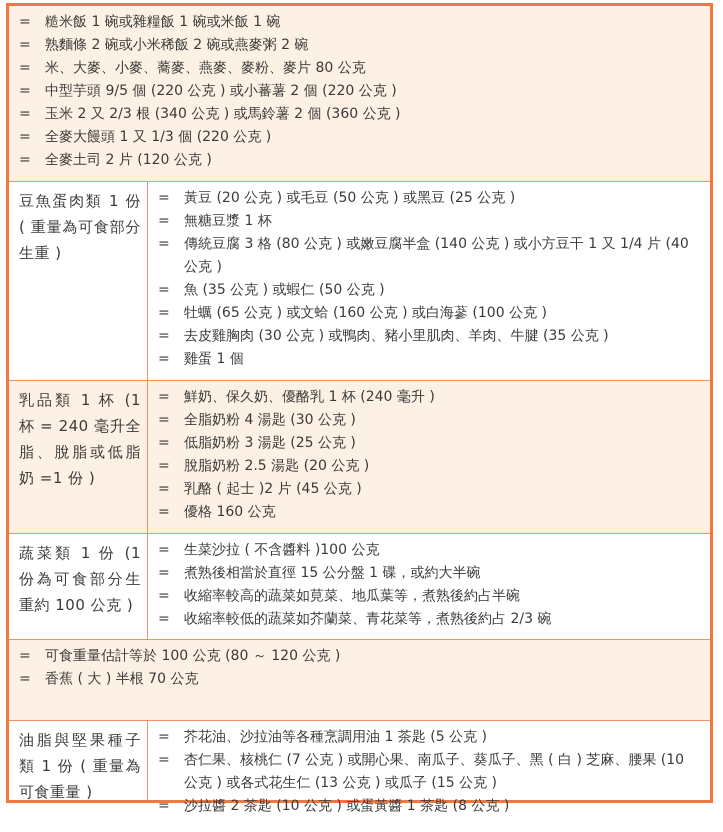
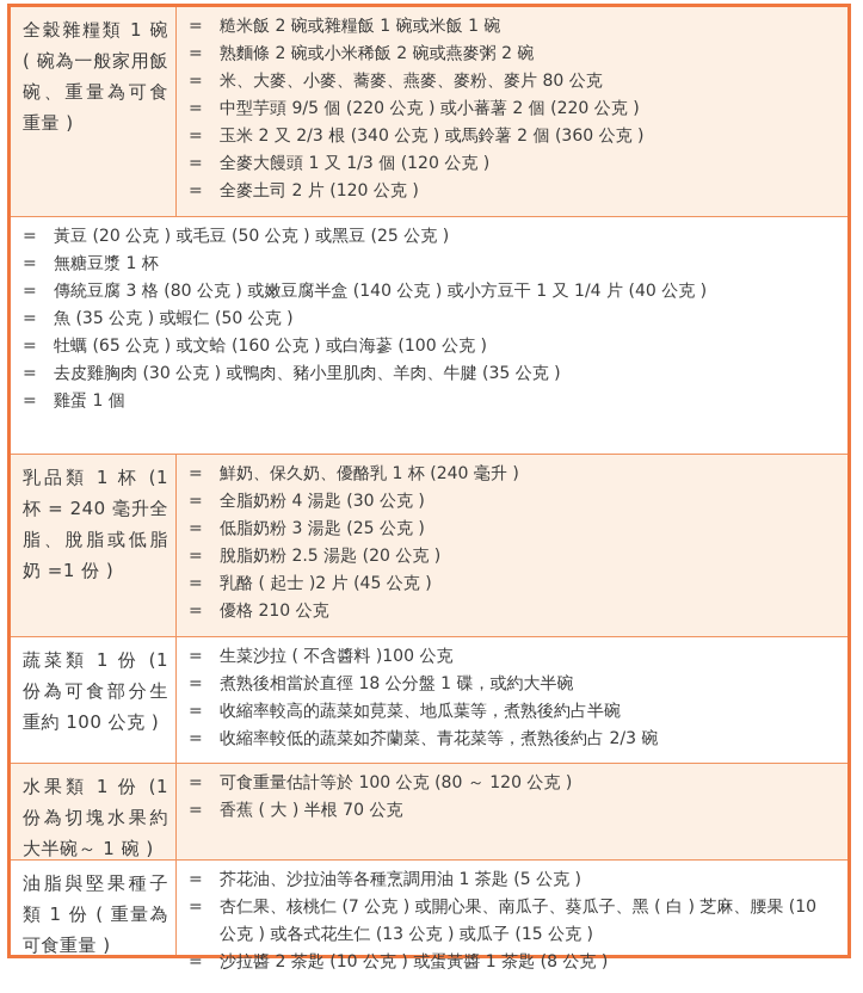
+ 全穀雜糧類 1 碗 ( 碗為一般家用飯碗、重量為可食重量 )
  =
- 糙米飯 1 碗或雜糧飯 1 碗或米飯 1 碗
+ 糙米飯 2 碗或雜糧飯 1 碗或米飯 1 碗
  =
  熟麵條 2 碗或小米稀飯 2 碗或燕麥粥 2 碗
  =
  米、大麥、小麥、蕎麥、燕麥、麥粉、麥片 80 公克
  =
  中型芋頭 9/5 個 (220 公克 ) 或小蕃薯 2 個 (220 公克 )
  =
  玉米 2 又 2/3 根 (340 公克 ) 或馬鈴薯 2 個 (360 公克 )
  =
- 全麥大饅頭 1 又 1/3 個 (220 公克 )
+ 全麥大饅頭 1 又 1/3 個 (120 公克 )
  =
  全麥土司 2 片 (120 公克 )
- 豆魚蛋肉類 1 份 ( 重量為可食部分生重 )
  =
  黃豆 (20 公克 ) 或毛豆 (50 公克 ) 或黑豆 (25 公克 )
  =
  無糖豆漿 1 杯
  =
  傳統豆腐 3 格 (80 公克 ) 或嫩豆腐半盒 (140 公克 ) 或小方豆干 1 又 1/4 片 (40 公克 )
  =
  魚 (35 公克 ) 或蝦仁 (50 公克 )
  =
  牡蠣 (65 公克 ) 或文蛤 (160 公克 ) 或白海蔘 (100 公克 )
  =
  去皮雞胸肉 (30 公克 ) 或鴨肉、豬小里肌肉、羊肉、牛腱 (35 公克 )
  =
  雞蛋 1 個
  乳品類 1 杯 (1 杯 = 240 毫升全脂、脫脂或低脂奶 =1 份 )
  =
  鮮奶、保久奶、優酪乳 1 杯 (240 毫升 )
  =
  全脂奶粉 4 湯匙 (30 公克 )
  =
  低脂奶粉 3 湯匙 (25 公克 )
  =
  脫脂奶粉 2.5 湯匙 (20 公克 )
  =
  乳酪 ( 起士 )2 片 (45 公克 )
  =
- 優格 160 公克
+ 優格 210 公克
  蔬菜類 1 份 (1 份為可食部分生重約 100 公克 )
  =
  生菜沙拉 ( 不含醬料 )100 公克
  =
- 煮熟後相當於直徑 15 公分盤 1 碟，或約大半碗
+ 煮熟後相當於直徑 18 公分盤 1 碟，或約大半碗
  =
  收縮率較高的蔬菜如莧菜、地瓜葉等，煮熟後約占半碗
  =
  收縮率較低的蔬菜如芥蘭菜、青花菜等，煮熟後約占 2/3 碗
+ 水果類 1 份 (1 份為切塊水果約大半碗～ 1 碗 )
  =
  可食重量估計等於 100 公克 (80 ～ 120 公克 )
  =
  香蕉 ( 大 ) 半根 70 公克
  油脂與堅果種子類 1 份 ( 重量為可食重量 )
  =
  芥花油、沙拉油等各種烹調用油 1 茶匙 (5 公克 )
  =
  杏仁果、核桃仁 (7 公克 ) 或開心果、南瓜子、葵瓜子、黑 ( 白 ) 芝麻、腰果 (10 公克 ) 或各式花生仁 (13 公克 ) 或瓜子 (15 公克 )
  =
  沙拉醬 2 茶匙 (10 公克 ) 或蛋黃醬 1 茶匙 (8 公克 )
